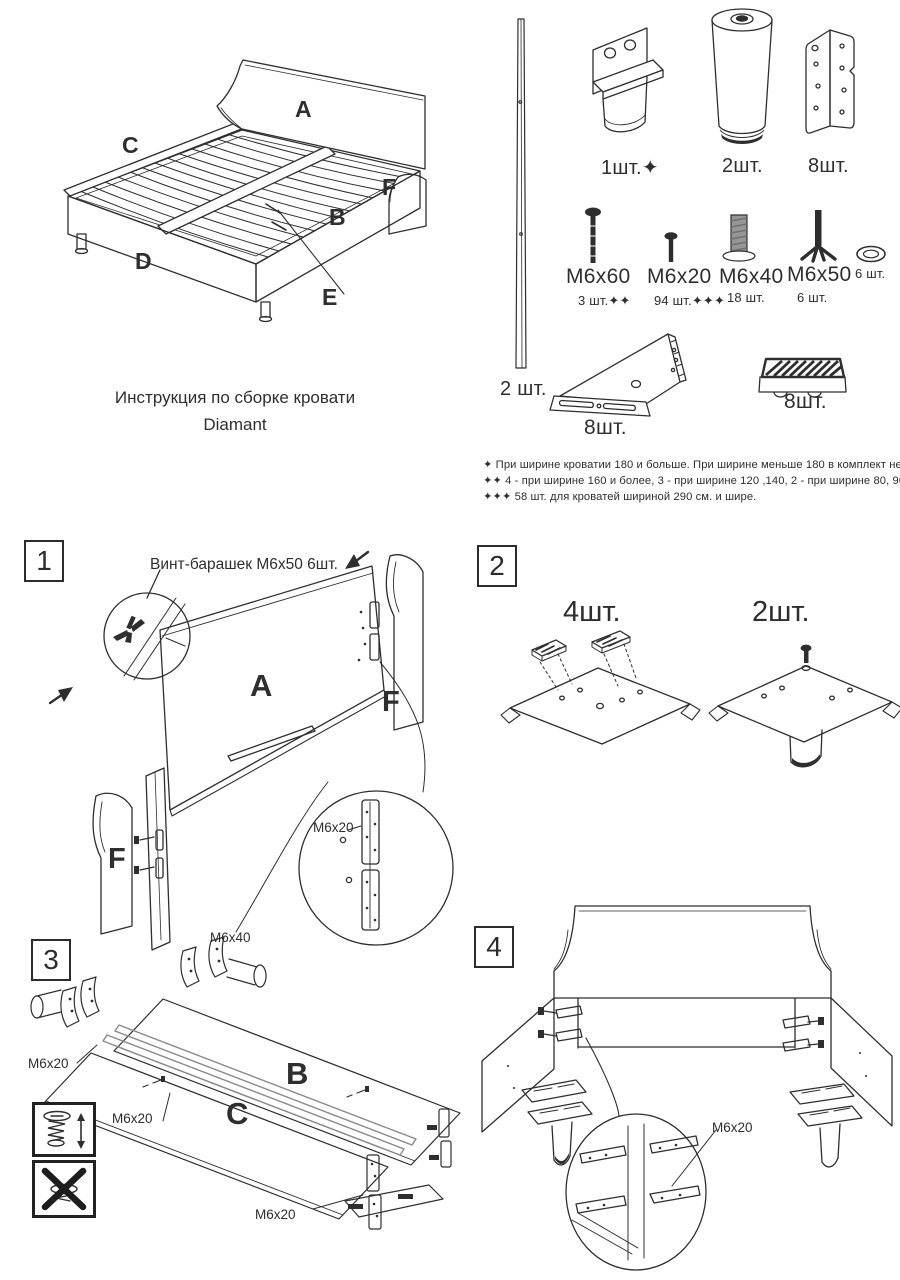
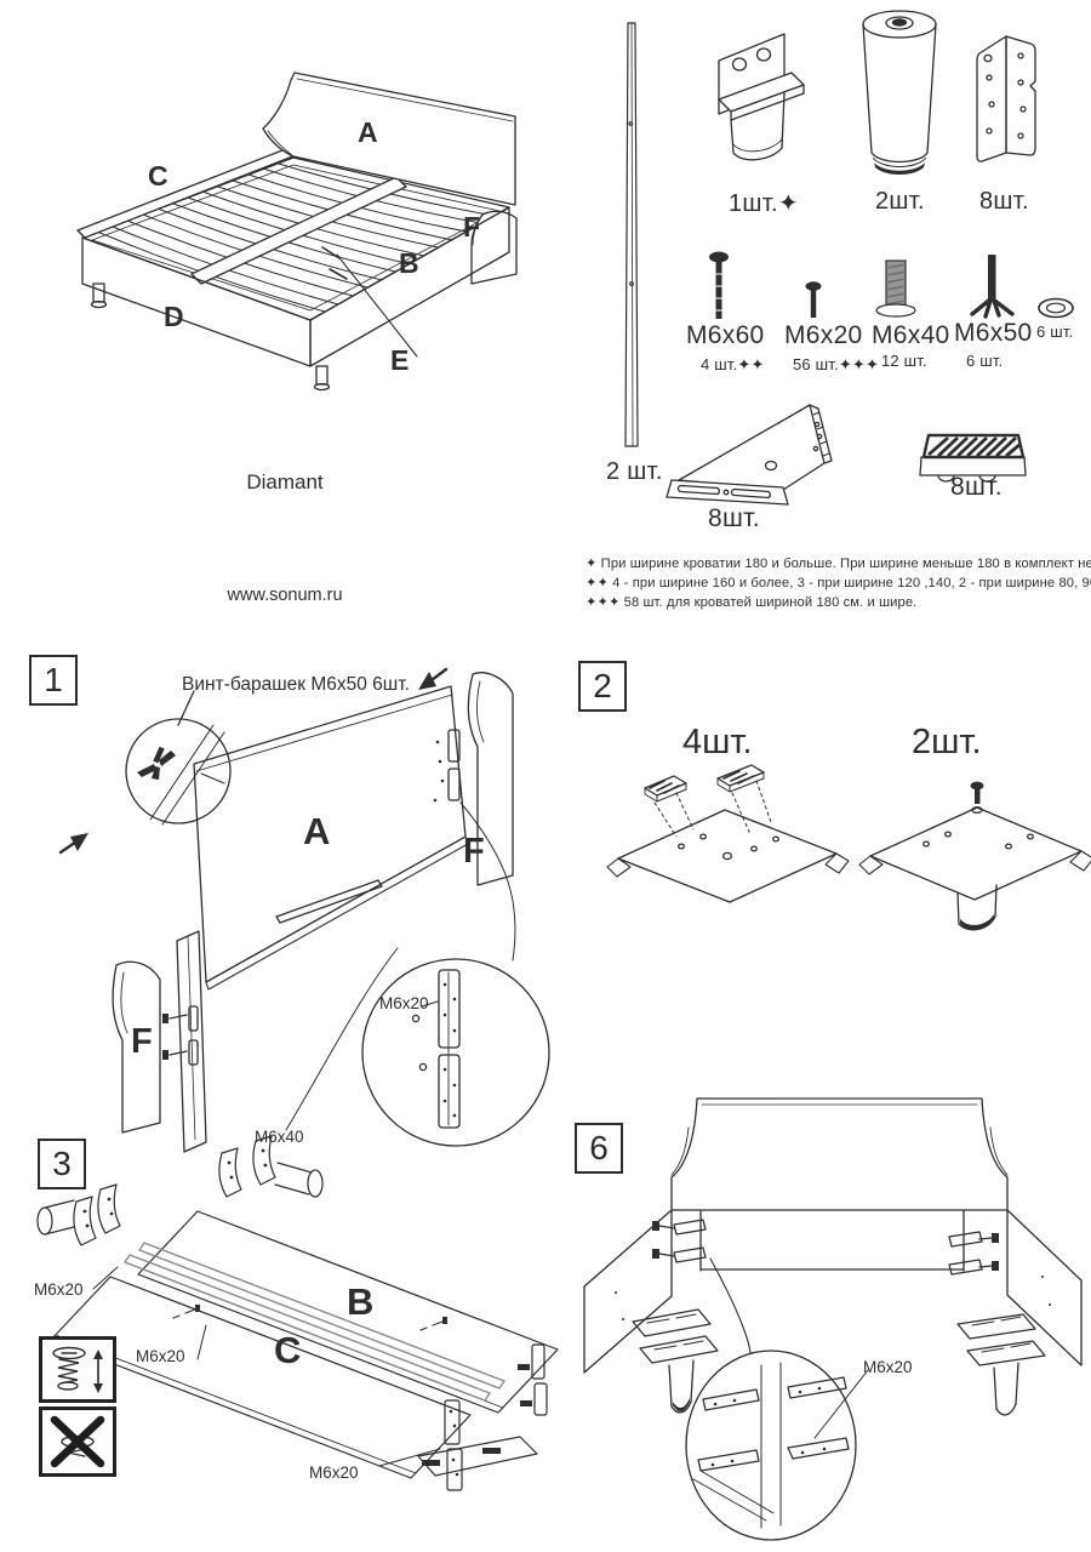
  A
  C
  F
  B
  D
  E
- Инструкция по сборке кровати
  Diamant
+ www.sonum.ru
  1шт.✦
  2шт.
  8шт.
  M6x60
- 3 шт.✦✦
+ 4 шт.✦✦
  M6x20
- 94 шт.✦✦✦
+ 56 шт.✦✦✦
  M6x40
- 18 шт.
+ 12 шт.
  M6x50
  6 шт.
  6 шт.
  2 шт.
  8шт.
  8шт.
  ✦ При ширине кроватии 180 и больше. При ширине меньше 180 в комплект не
  ✦✦ 4 - при ширине 160 и более, 3 - при ширине 120 ,140, 2 - при ширине 80, 9
- ✦✦✦ 58 шт. для кроватей шириной 290 см. и шире.
+ ✦✦✦ 58 шт. для кроватей шириной 180 см. и шире.
  1
  Винт-барашек M6x50 6шт.
  A
  F
  F
  M6x20
  M6x40
  2
  4шт.
  2шт.
  3
  B
  C
  M6x20
  M6x20
  M6x20
- 4
+ 6
  M6x20
